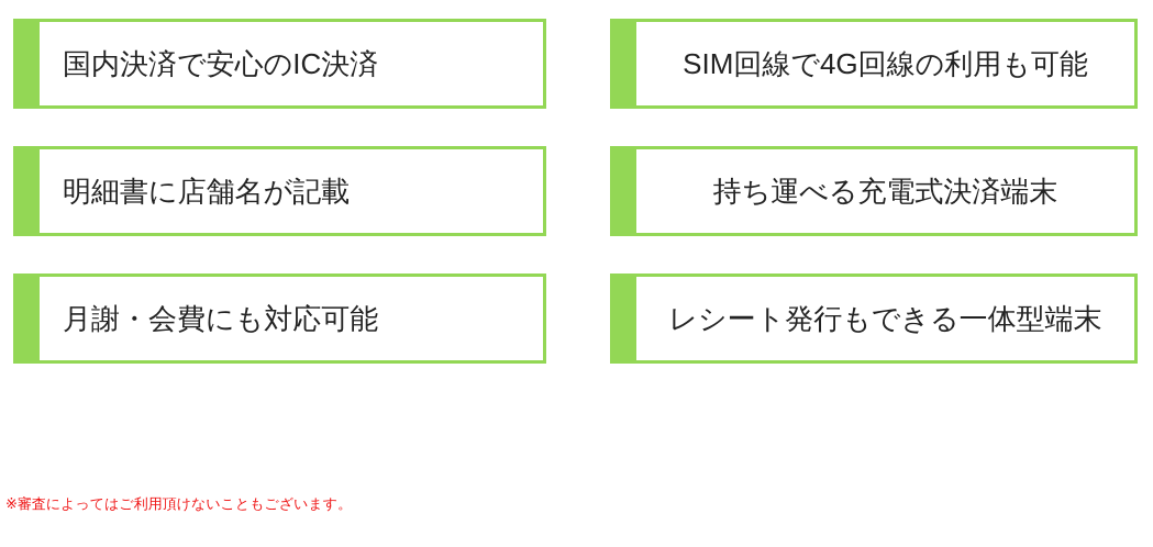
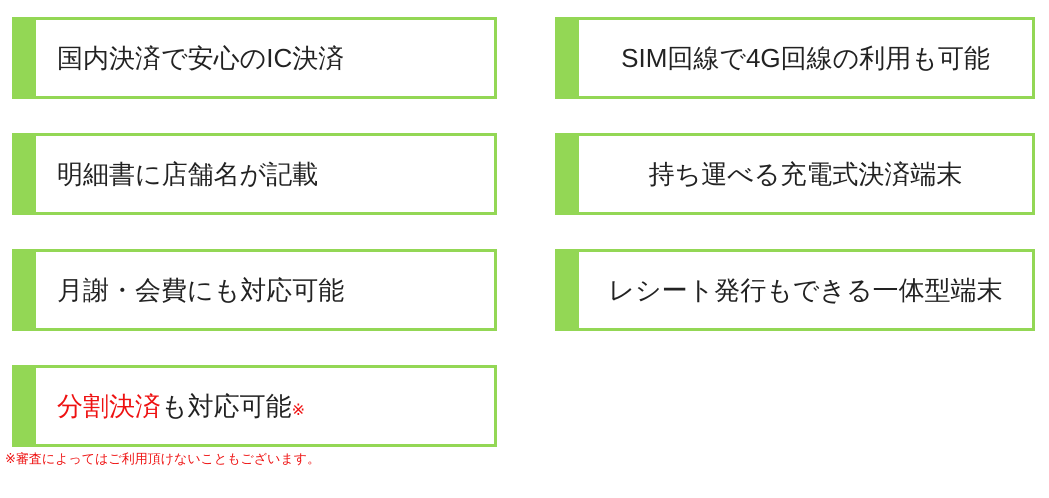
  国内決済で安心のIC決済
  明細書に店舗名が記載
  月謝・会費にも対応可能
+ 分割決済も対応可能※
  SIM回線で4G回線の利用も可能
  持ち運べる充電式決済端末
  レシート発行もできる一体型端末
  ※審査によってはご利用頂けないこともございます。
